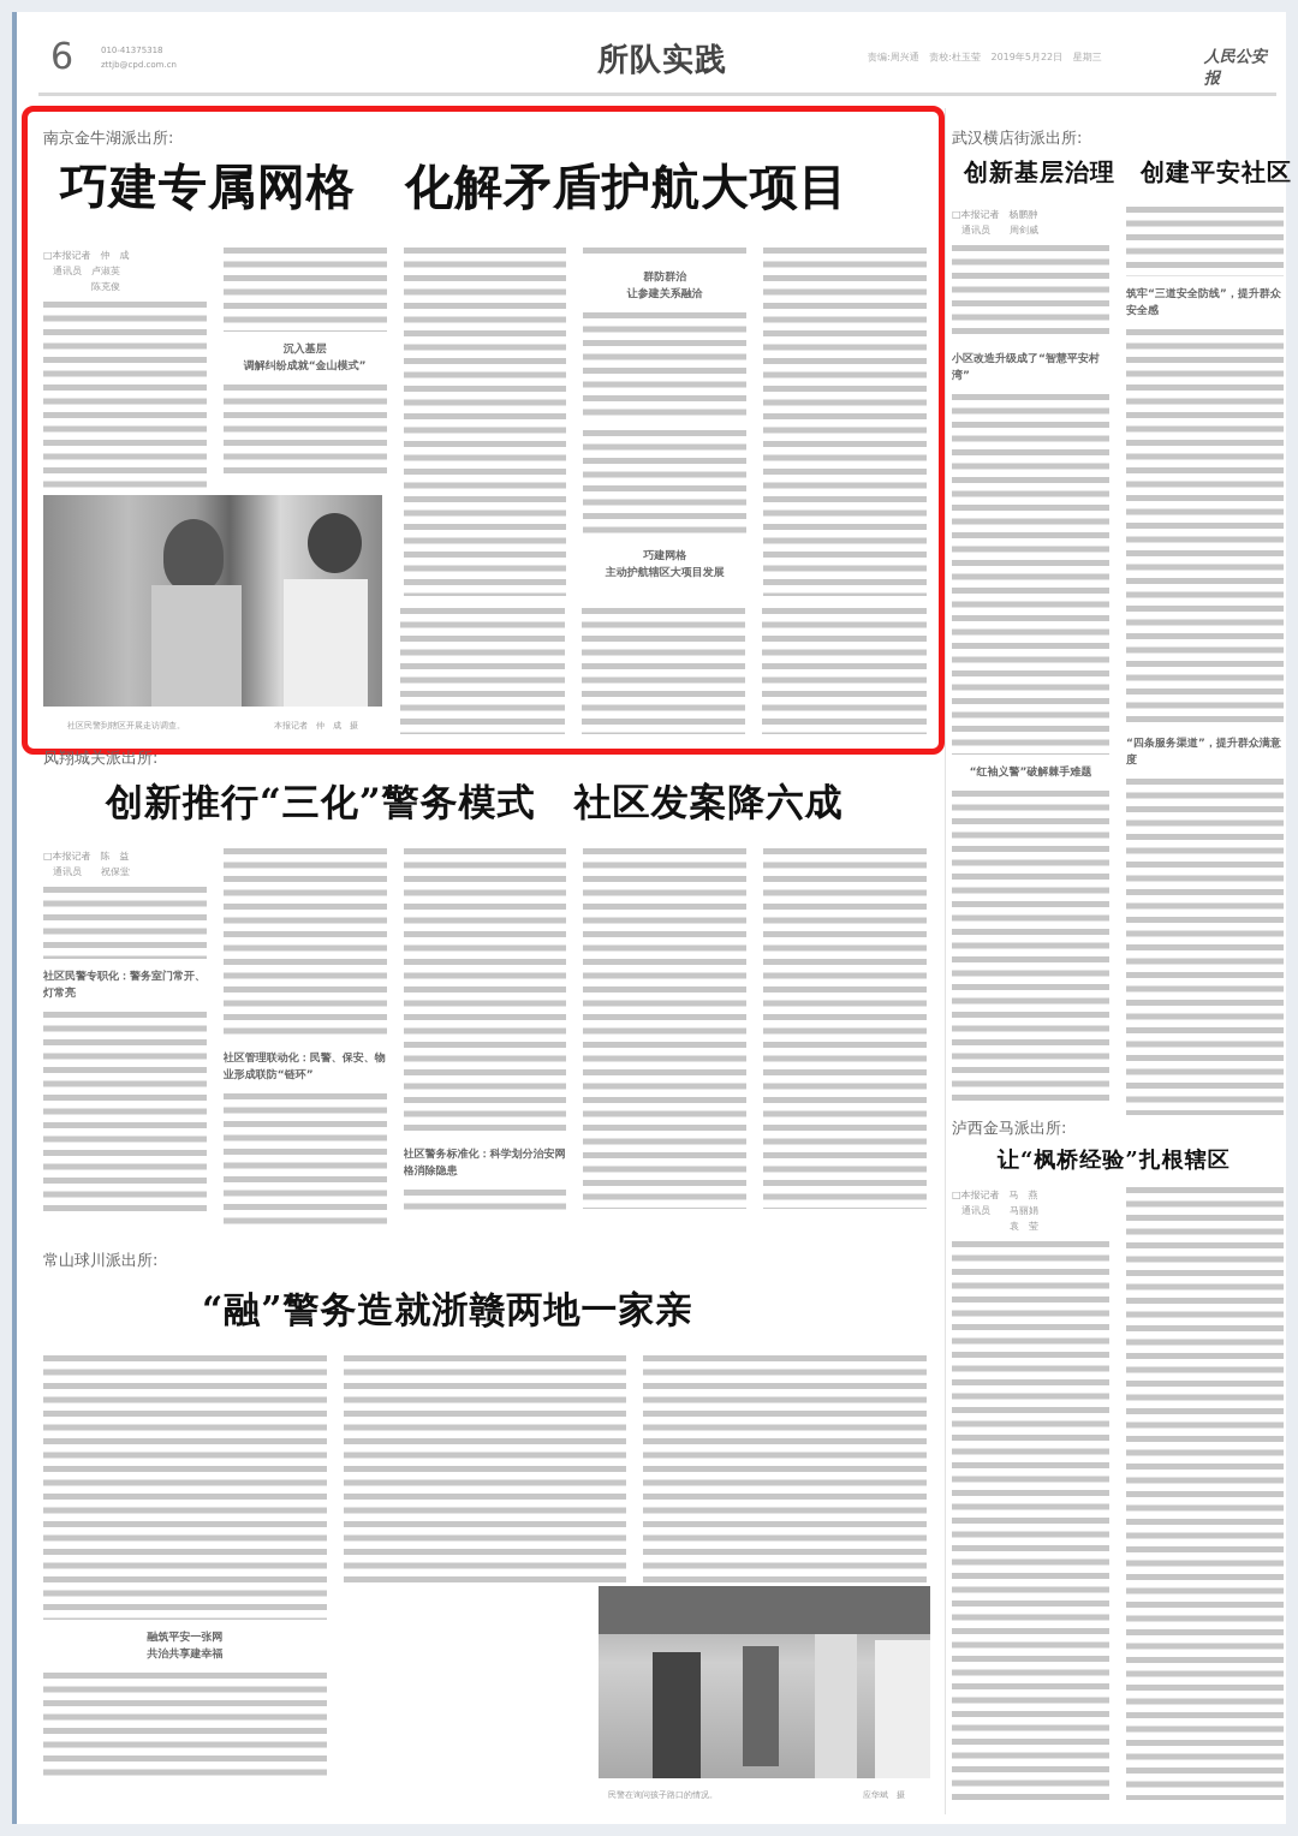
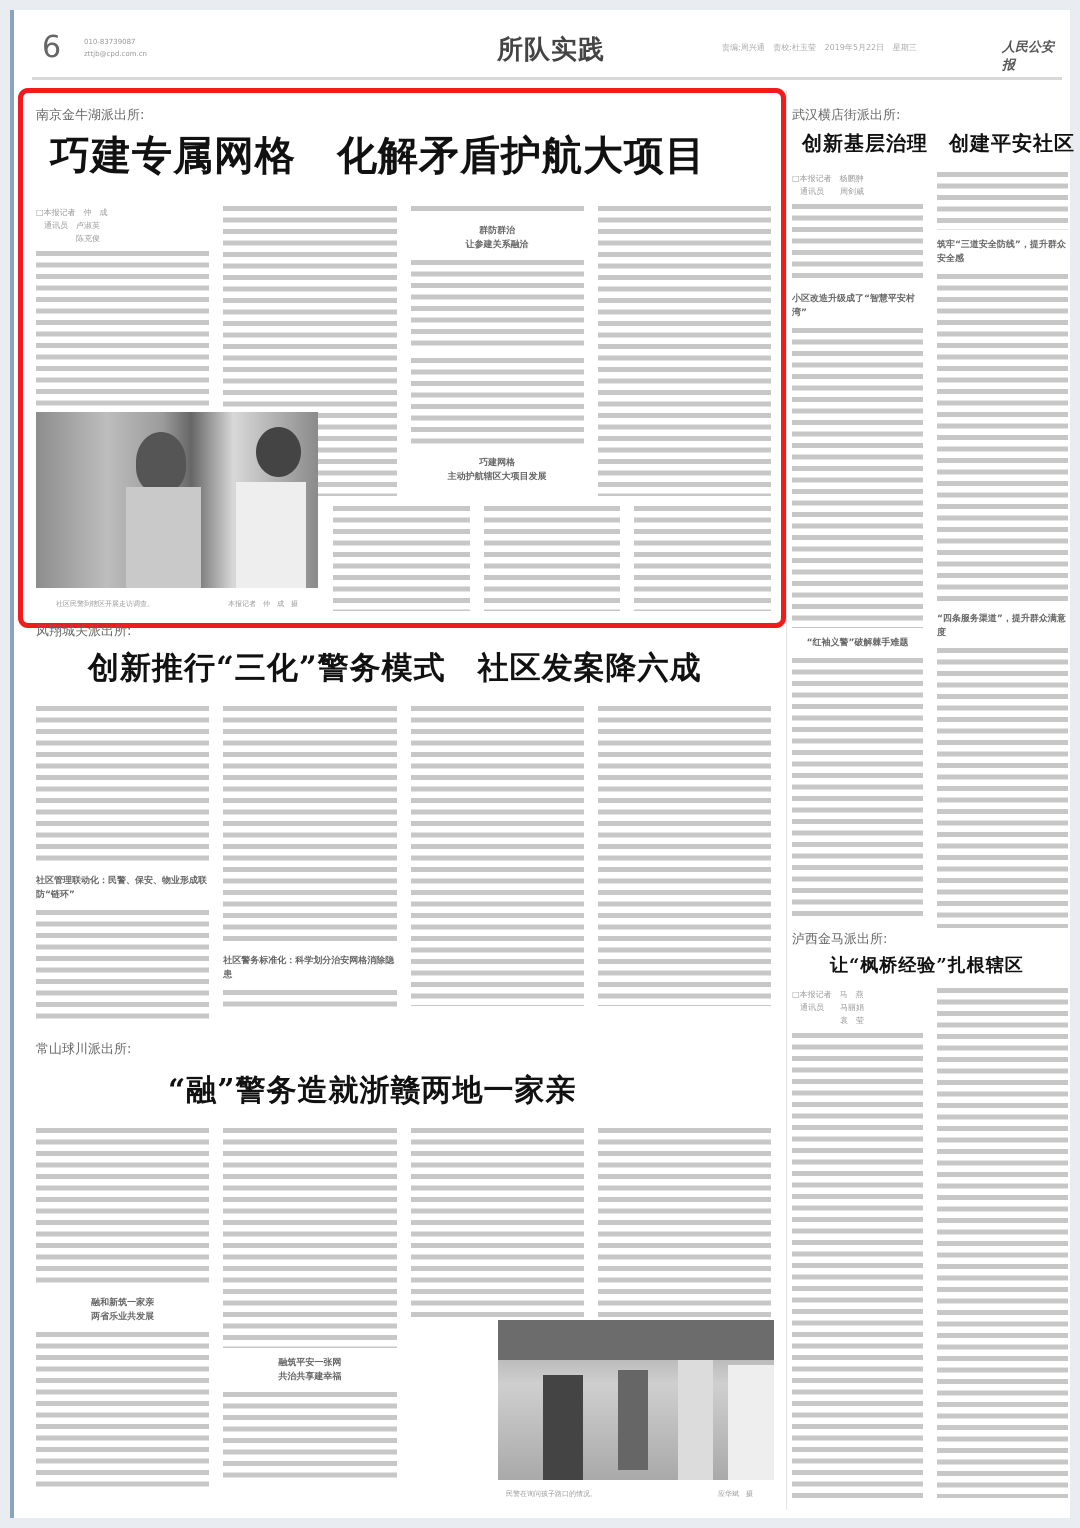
  6
- 010-41375318
+ 010-83739087
  zttjb@cpd.com.cn
  所队实践
  责编:周兴通 责校:杜玉莹 2019年5月22日 星期三
  人民公安报
  南京金牛湖派出所:
  巧建专属网格 化解矛盾护航大项目
  □本报记者 仲 成
  通讯员 卢淑英
  陈克俊
- 沉入基层
- 调解纠纷成就“金山模式”
  群防群治
  让参建关系融洽
  巧建网格
  主动护航辖区大项目发展
  社区民警到辖区开展走访调查。
  本报记者 仲 成 摄
  武汉横店街派出所:
  创新基层治理 创建平安社区
  □本报记者 杨鹏翀
  通讯员 周剑威
  小区改造升级成了“智慧平安村湾”
  “红袖义警”破解棘手难题
  筑牢“三道安全防线”，提升群众安全感
  “四条服务渠道”，提升群众满意度
  凤翔城关派出所:
  创新推行“三化”警务模式 社区发案降六成
- □本报记者 陈 益
- 通讯员 祝保堂
- 社区民警专职化：警务室门常开、灯常亮
  社区管理联动化：民警、保安、物业形成联防“链环”
  社区警务标准化：科学划分治安网格消除隐患
  泸西金马派出所:
  让“枫桥经验”扎根辖区
  □本报记者 马 燕
  通讯员 马丽娟
  袁 莹
  常山球川派出所:
  “融”警务造就浙赣两地一家亲
+ 融和新筑一家亲
+ 两省乐业共发展
  融筑平安一张网
  共治共享建幸福
  民警在询问孩子路口的情况。
  应华斌 摄
